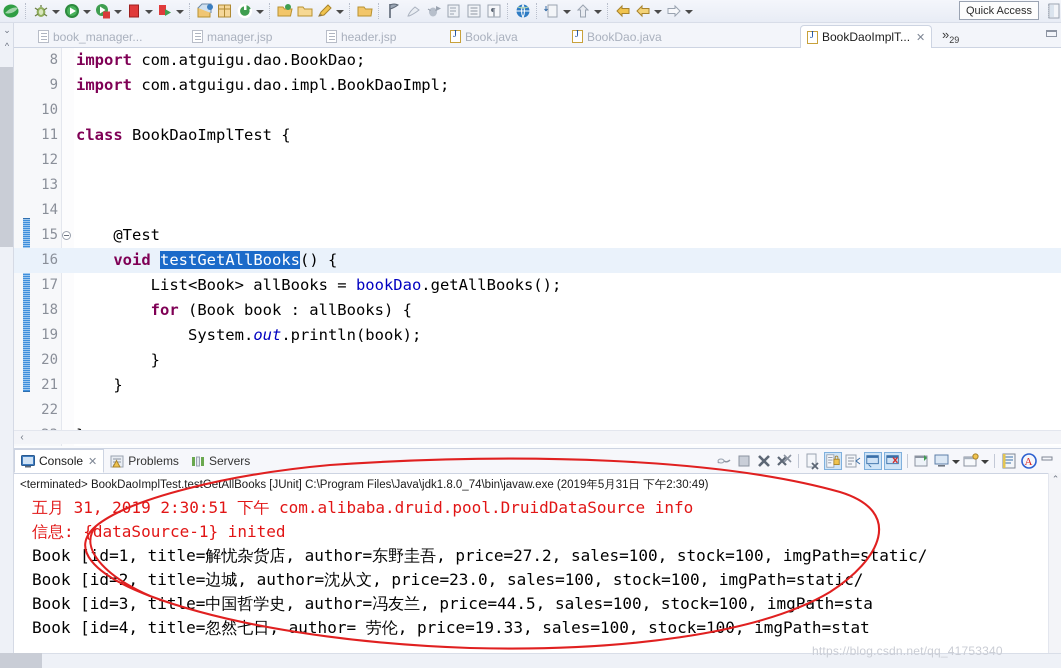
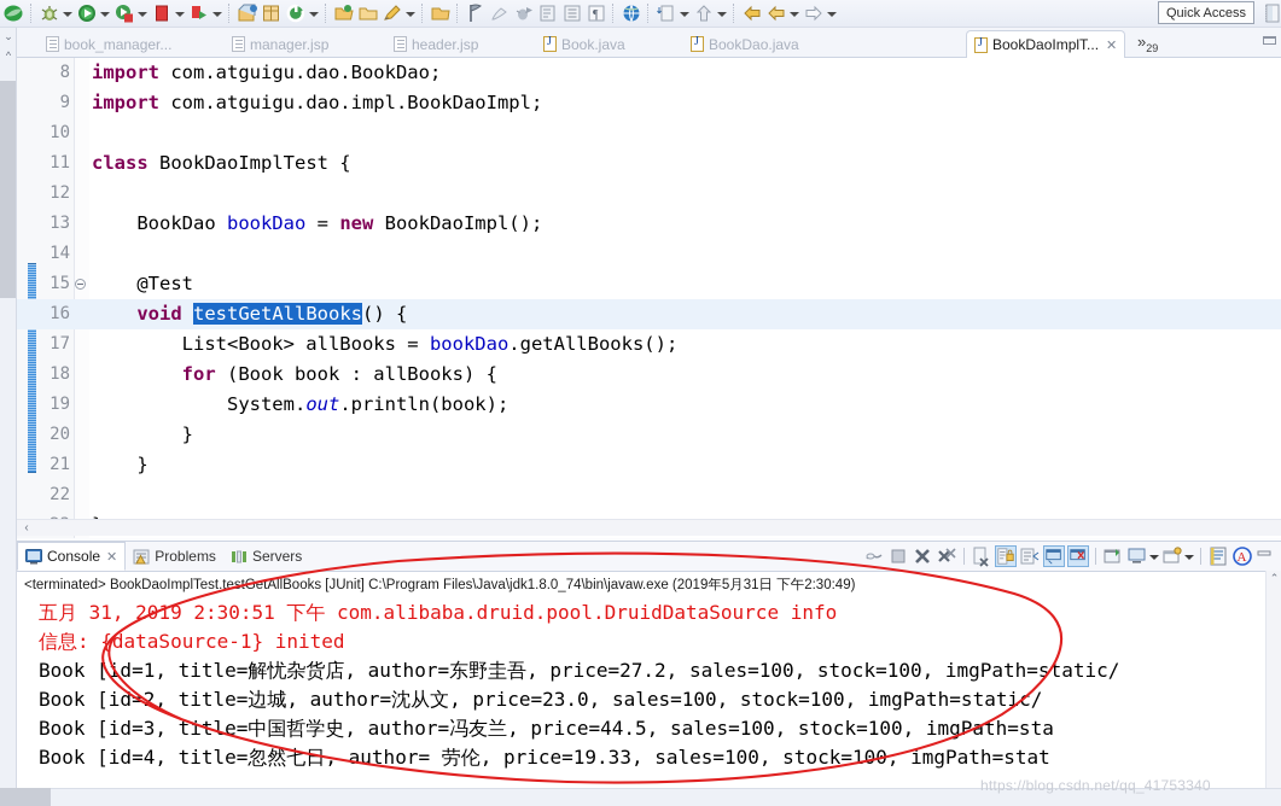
  ¶
  Quick Access
  ⌄
  ^
  book_manager...
  manager.jsp
  header.jsp
  Book.java
  BookDao.java
  BookDaoImplT...
  ✕
  »29
  8
  import com.atguigu.dao.BookDao;
  9
  import com.atguigu.dao.impl.BookDaoImpl;
  10
  11
  class BookDaoImplTest {
  12
  13
+ BookDao bookDao = new BookDaoImpl();
  14
  15
  @Test
  16
  void testGetAllBooks() {
  17
  List<Book> allBooks = bookDao.getAllBooks();
  18
  for (Book book : allBooks) {
  19
  System.out.println(book);
  20
  }
  21
  }
  22
  ‹
  Console
  ✕
  Problems
  Servers
  A
  <terminated> BookDaoImplTest.tesGetAllBooks [JUnit] C:\Program Files\Java\jdk1.8.0_74\bin\javaw.exe (2019年5月31日 下午2:30:49)
  五月 31, 219 2:30:51 下午 com.alibaba.druid.pool.DruidDataSource info
  信息: {dataSource-1} inited
  Book [d=1, title=解忧杂货店, author=东野圭吾, price=27.2, sales=100, stock=100, imgPath=static/
  Book [id2, title=边城, author=沈从文, price=23.0, sales=100, stock=100, imgPath=stati/
  Book [id=3, tile=中国哲学史, author=冯友兰, price=44.5, sales=100, stock=100, imgPth=sta
  Book [id=4, title=忽然七日 author= 劳伦, price=19.33, sales=100, stock=10, imgPath=stat
  ⌃
  https://blog.csdn.net/qq_41753340
